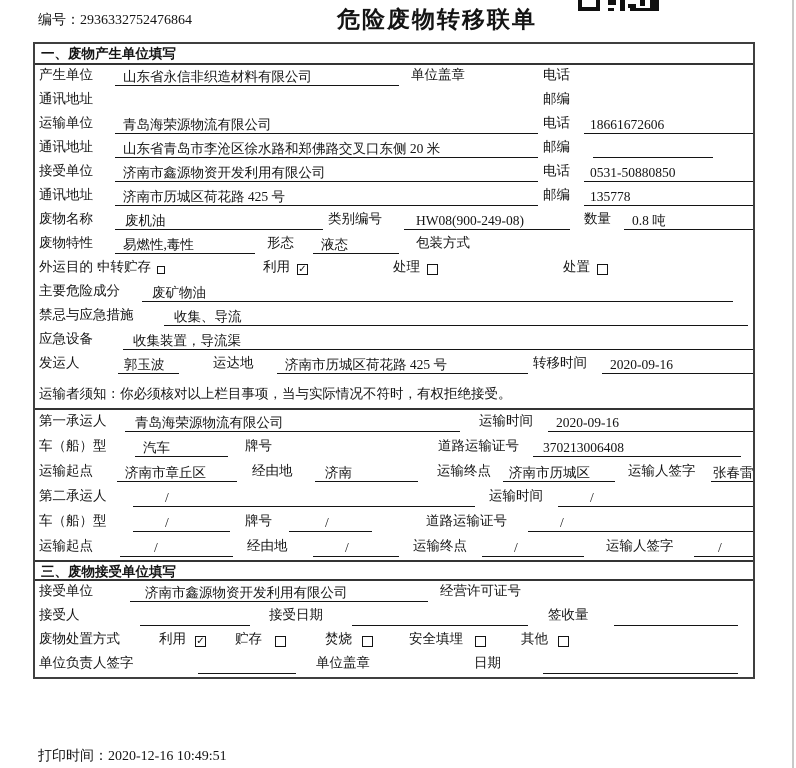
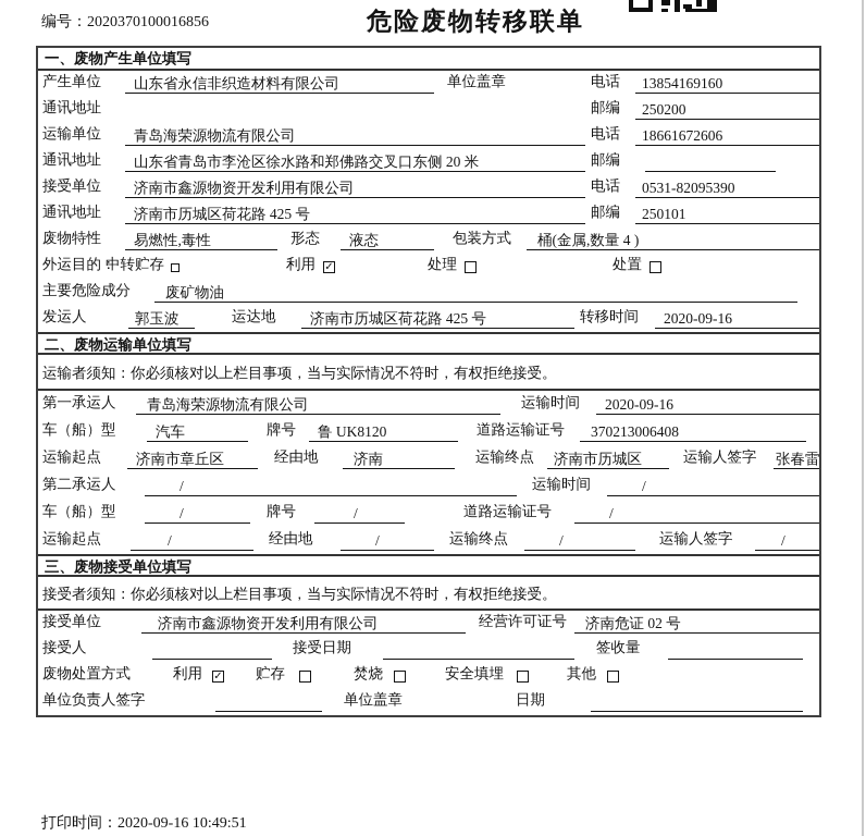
- 编号：2936332752476864
+ 编号：2020370100016856
  危险废物转移联单
  一、废物产生单位填写
  产生单位
  山东省永信非织造材料有限公司
  单位盖章
  电话
+ 13854169160
  通讯地址
  邮编
+ 250200
  运输单位
  青岛海荣源物流有限公司
  电话
  18661672606
  通讯地址
  山东省青岛市李沧区徐水路和郑佛路交叉口东侧 20 米
  邮编
  接受单位
  济南市鑫源物资开发利用有限公司
  电话
- 0531-50880850
+ 0531-82095390
  通讯地址
  济南市历城区荷花路 425 号
  邮编
- 135778
+ 250101
- 废物名称
- 废机油
- 类别编号
- HW08(900-249-08)
- 数量
- 0.8 吨
  废物特性
  易燃性,毒性
  形态
  液态
  包装方式
+ 桶(金属,数量 4 )
  外运目的：
  中转贮存
  利用
  ✓
  处理
  处置
  主要危险成分
  废矿物油
- 禁忌与应急措施
- 收集、导流
- 应急设备
- 收集装置，导流渠
  发运人
  郭玉波
  运达地
  济南市历城区荷花路 425 号
  转移时间
  2020-09-16
+ 二、废物运输单位填写
  运输者须知：你必须核对以上栏目事项，当与实际情况不符时，有权拒绝接受。
  第一承运人
  青岛海荣源物流有限公司
  运输时间
  2020-09-16
  车（船）型
  汽车
  牌号
+ 鲁 UK8120
  道路运输证号
  370213006408
  运输起点
  济南市章丘区
  经由地
  济南
  运输终点
  济南市历城区
  运输人签字
  张春雷
  第二承运人
  /
  运输时间
  /
  车（船）型
  /
  牌号
  /
  道路运输证号
  /
  运输起点
  /
  经由地
  /
  运输终点
  /
  运输人签字
  /
  三、废物接受单位填写
+ 接受者须知：你必须核对以上栏目事项，当与实际情况不符时，有权拒绝接受。
  接受单位
  济南市鑫源物资开发利用有限公司
  经营许可证号
+ 济南危证 02 号
  接受人
  接受日期
  签收量
  废物处置方式
  利用
  ✓
  贮存
  焚烧
  安全填埋
  其他
  单位负责人签字
  单位盖章
  日期
- 打印时间：2020-12-16 10:49:51
+ 打印时间：2020-09-16 10:49:51
